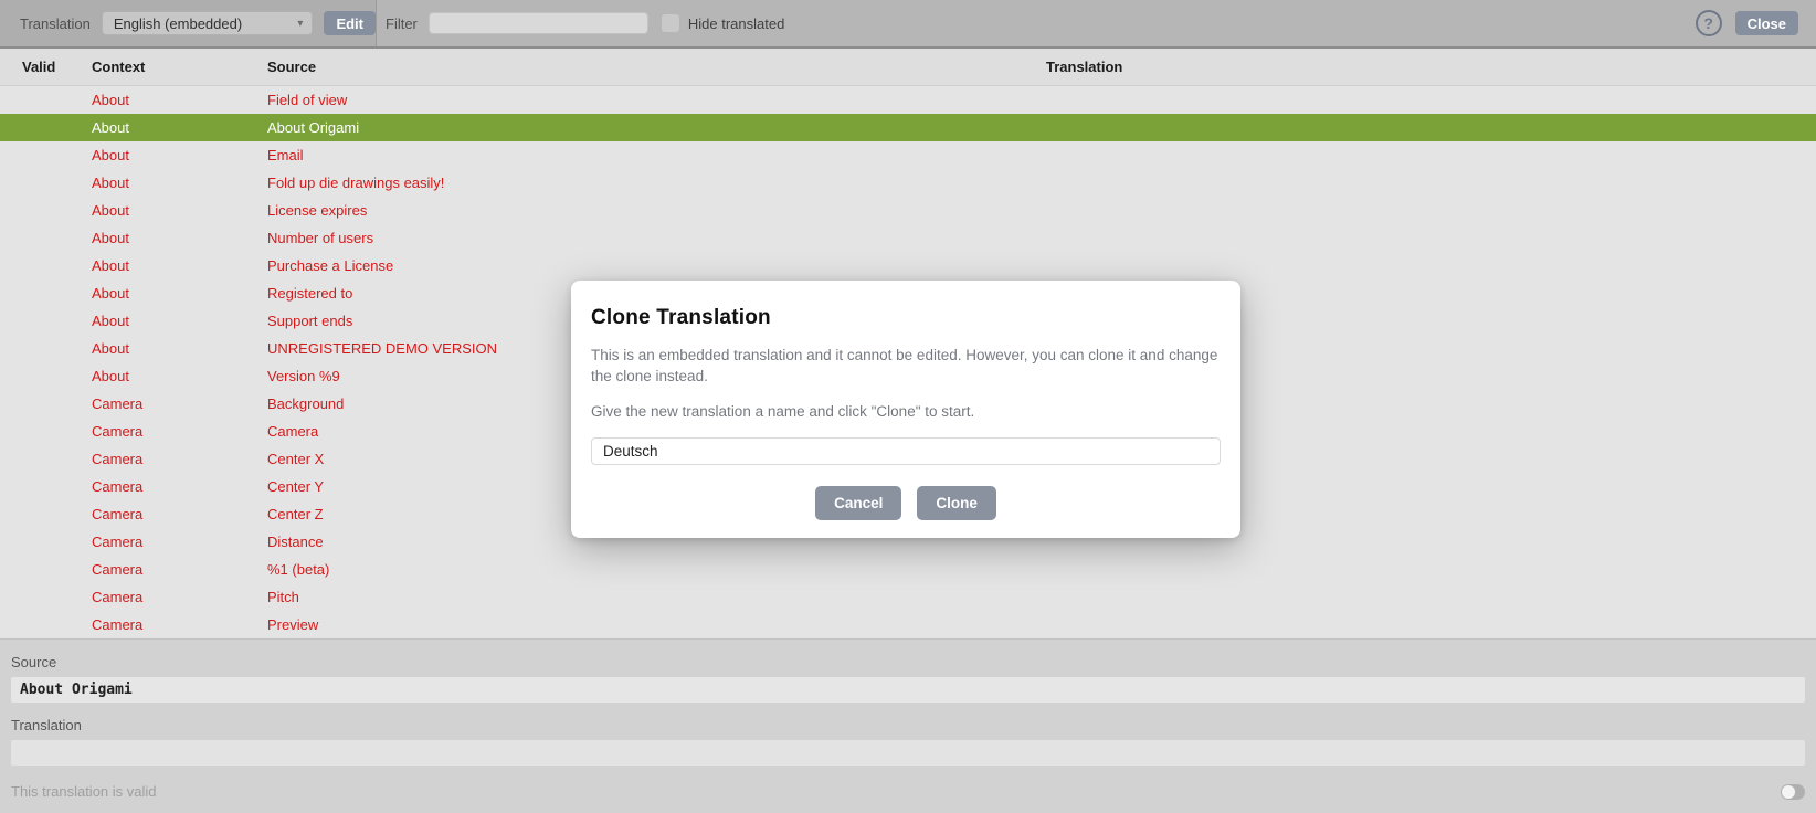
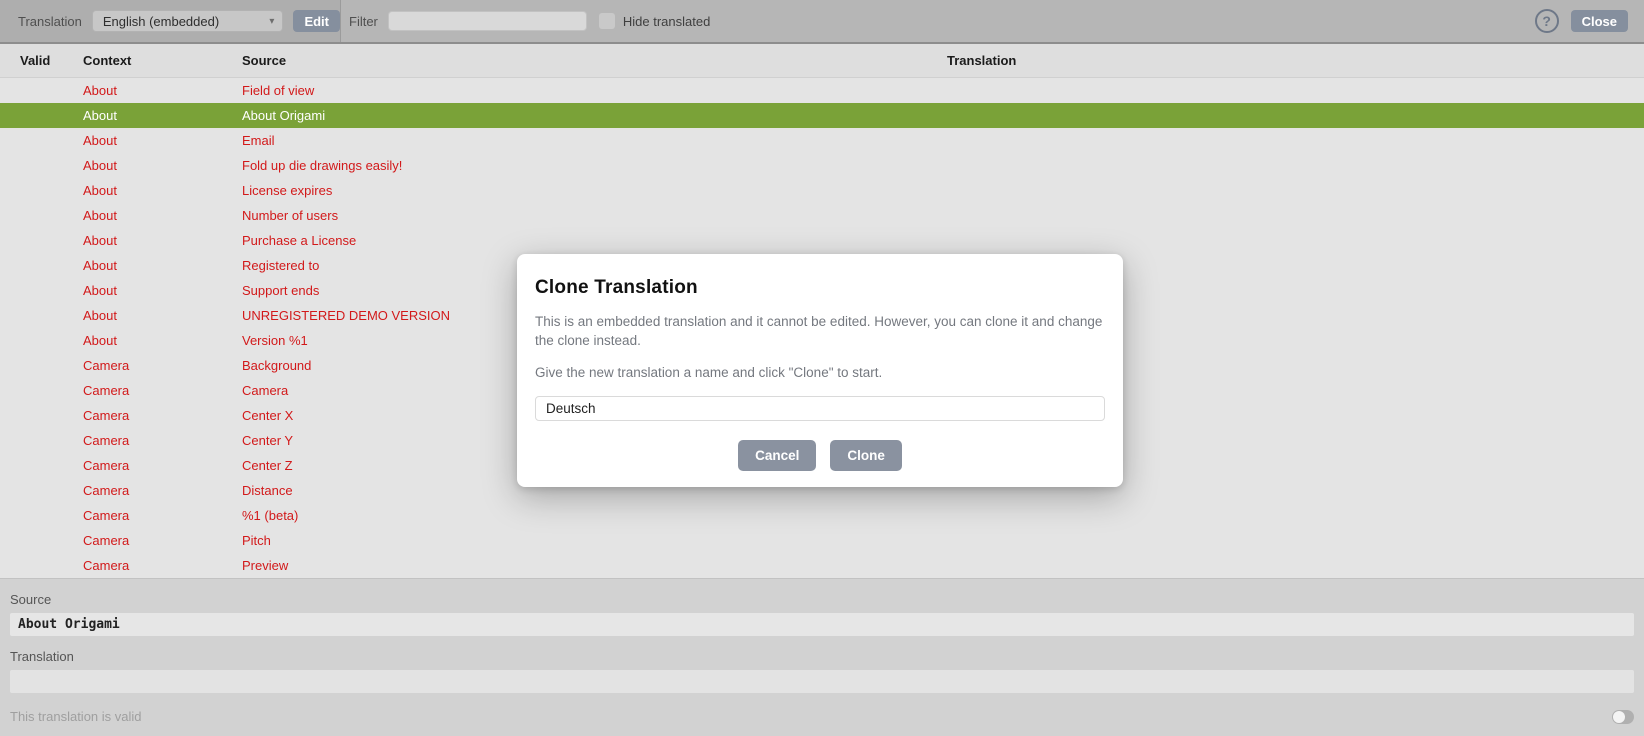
  Translation
  English (embedded)
  ▾
  Edit
  Filter
  Hide translated
  ?
  Close
  Valid
  Context
  Source
  Translation
  About
  Field of view
  About
  About Origami
  About
  Email
  About
  Fold up die drawings easily!
  About
  License expires
  About
  Number of users
  About
  Purchase a License
  About
  Registered to
  About
  Support ends
  About
  UNREGISTERED DEMO VERSION
  About
- Version %9
+ Version %1
  Camera
  Background
  Camera
  Camera
  Camera
  Center X
  Camera
  Center Y
  Camera
  Center Z
  Camera
  Distance
  Camera
  %1 (beta)
  Camera
  Pitch
  Camera
  Preview
  Source
  About Origami
  Translation
  This translation is valid
  Clone Translation
  This is an embedded translation and it cannot be edited. However, you can clone it and change the clone instead.
  Give the new translation a name and click "Clone" to start.
  Deutsch
  Cancel
  Clone
